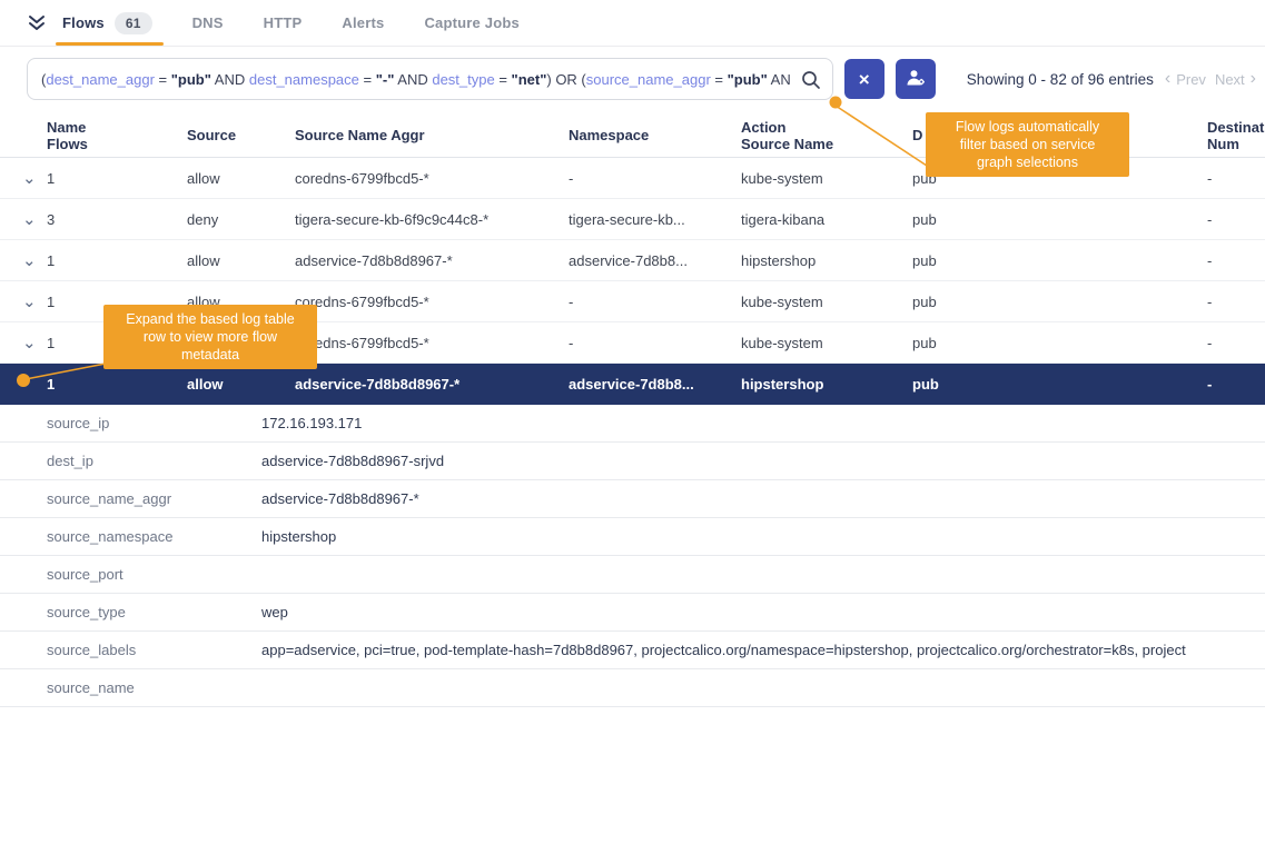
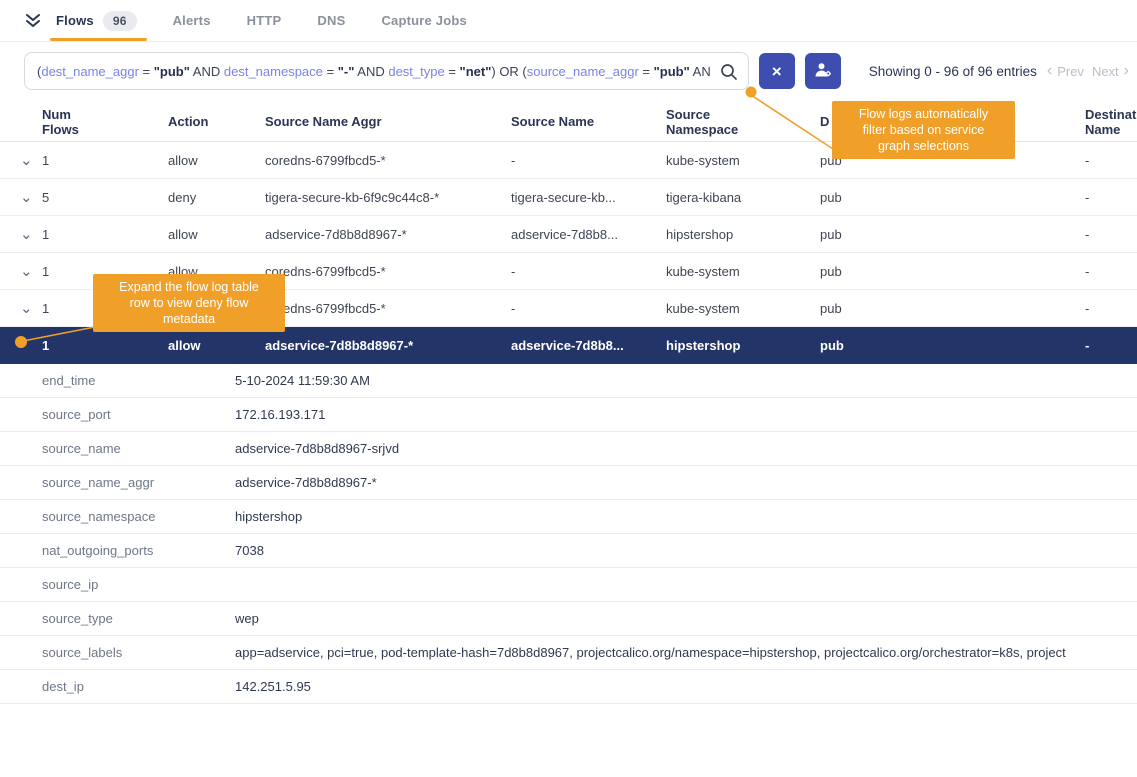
  Flows
- 61
+ 96
- DNS
+ Alerts
  HTTP
- Alerts
+ DNS
  Capture Jobs
  (dest_name_aggr = "pub" AND dest_namespace = "-" AND dest_type = "net") OR (source_name_aggr = "pub" AN
  ×
- Showing 0 - 82 of 96 entries
+ Showing 0 - 96 of 96 entries
  ‹
  Prev
  Next
  ›
- Name
+ Num
  Flows
- Source
+ Action
  Source Name Aggr
- Namespace
+ Source Name
- Action
+ Source
- Source Name
+ Namespace
  D
- Num
+ Name
  ⌄
  1
  allow
  coredns-6799fbcd5-*
  -
  kube-system
  pub
  -
  ⌄
- 3
+ 5
  deny
  tigera-secure-kb-6f9c9c44c8-*
  tigera-secure-kb...
  tigera-kibana
  pub
  -
  ⌄
  1
  allow
  adservice-7d8b8d8967-*
  adservice-7d8b8...
  hipstershop
  pub
  -
  ⌄
  1
  allow
  coredns-6799fbcd5-*
  -
  kube-system
  pub
  -
  ⌄
  1
  edns-6799fbcd5-*
  -
  kube-system
  pub
  -
  1
  allow
  adservice-7d8b8d8967-*
  adservice-7d8b8...
  hipstershop
  pub
  -
+ end_time
+ 5-10-2024 11:59:30 AM
- source_ip
+ source_port
  172.16.193.171
- dest_ip
+ source_name
  adservice-7d8b8d8967-srjvd
  source_name_aggr
  adservice-7d8b8d8967-*
  source_namespace
  hipstershop
+ nat_outgoing_ports
+ 7038
- source_port
+ source_ip
  source_type
  wep
  source_labels
  app=adservice, pci=true, pod-template-hash=7d8b8d8967, projectcalico.org/namespace=hipstershop, projectcalico.org/orchestrator=k8s, project
- source_name
+ dest_ip
+ 142.251.5.95
  Flow logs automatically
  filter based on service
  graph selections
- Expand the based log table
+ Expand the flow log table
- row to view more flow
+ row to view deny flow
  metadata
